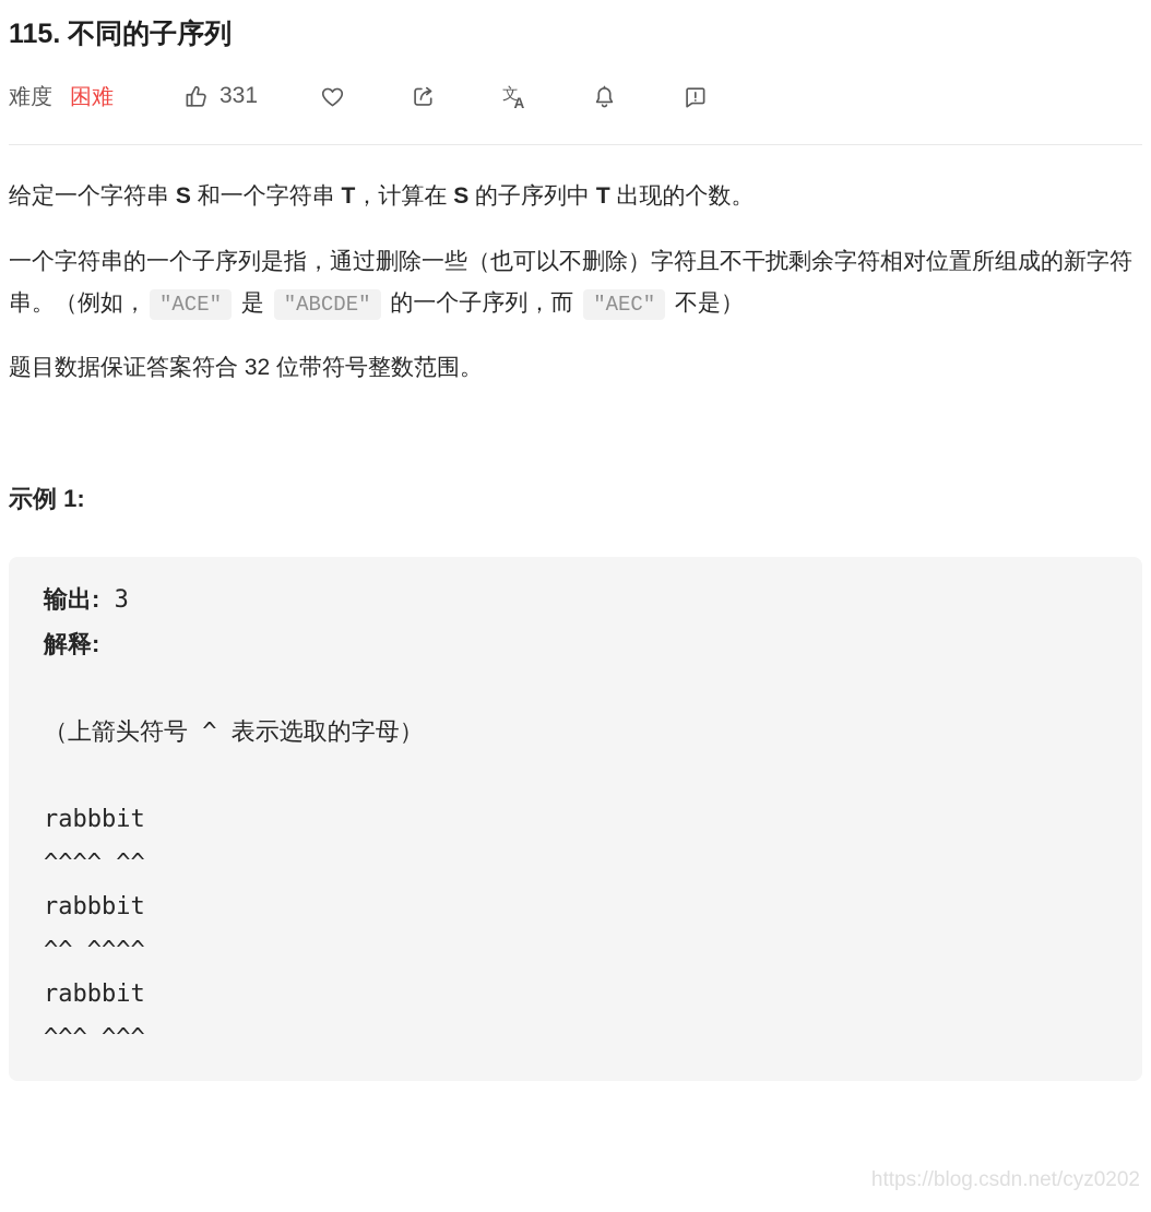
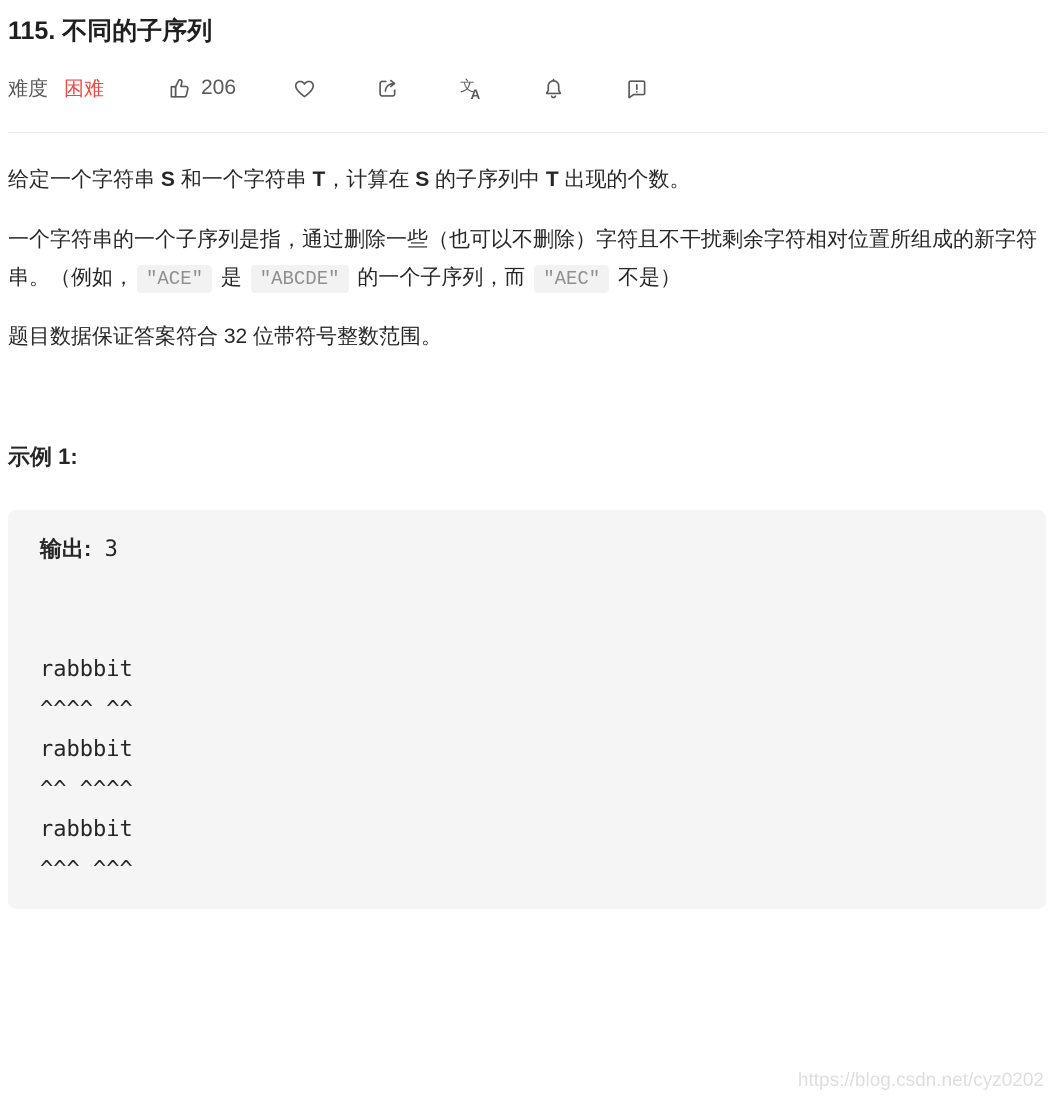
  115. 不同的子序列
  难度
  困难
- 331
+ 206
  文
  A
  给定一个字符串 S 和一个字符串 T，计算在 S 的子序列中 T 出现的个数。
  一个字符串的一个子序列是指，通过删除一些（也可以不删除）字符且不干扰剩余字符相对位置所组成的新字符串。（例如， "ACE" 是 "ABCDE" 的一个子序列，而 "AEC" 不是）
  题目数据保证答案符合 32 位带符号整数范围。
  示例 1:
  输出: 3
- 解释:
- （上箭头符号 ^ 表示选取的字母）
  rabbbit
  ^^^^ ^^
  rabbbit
  ^^ ^^^^
  rabbbit
  ^^^ ^^^
  https://blog.csdn.net/cyz0202
